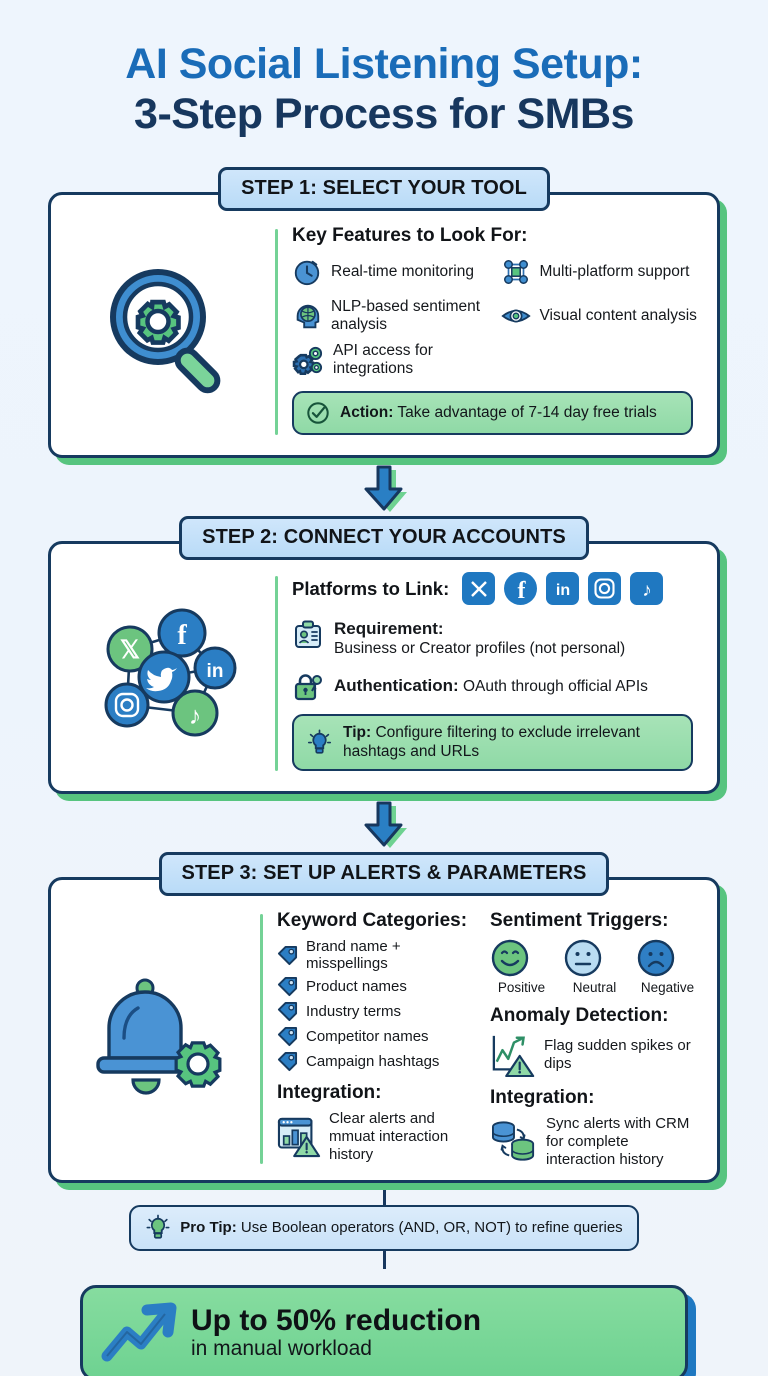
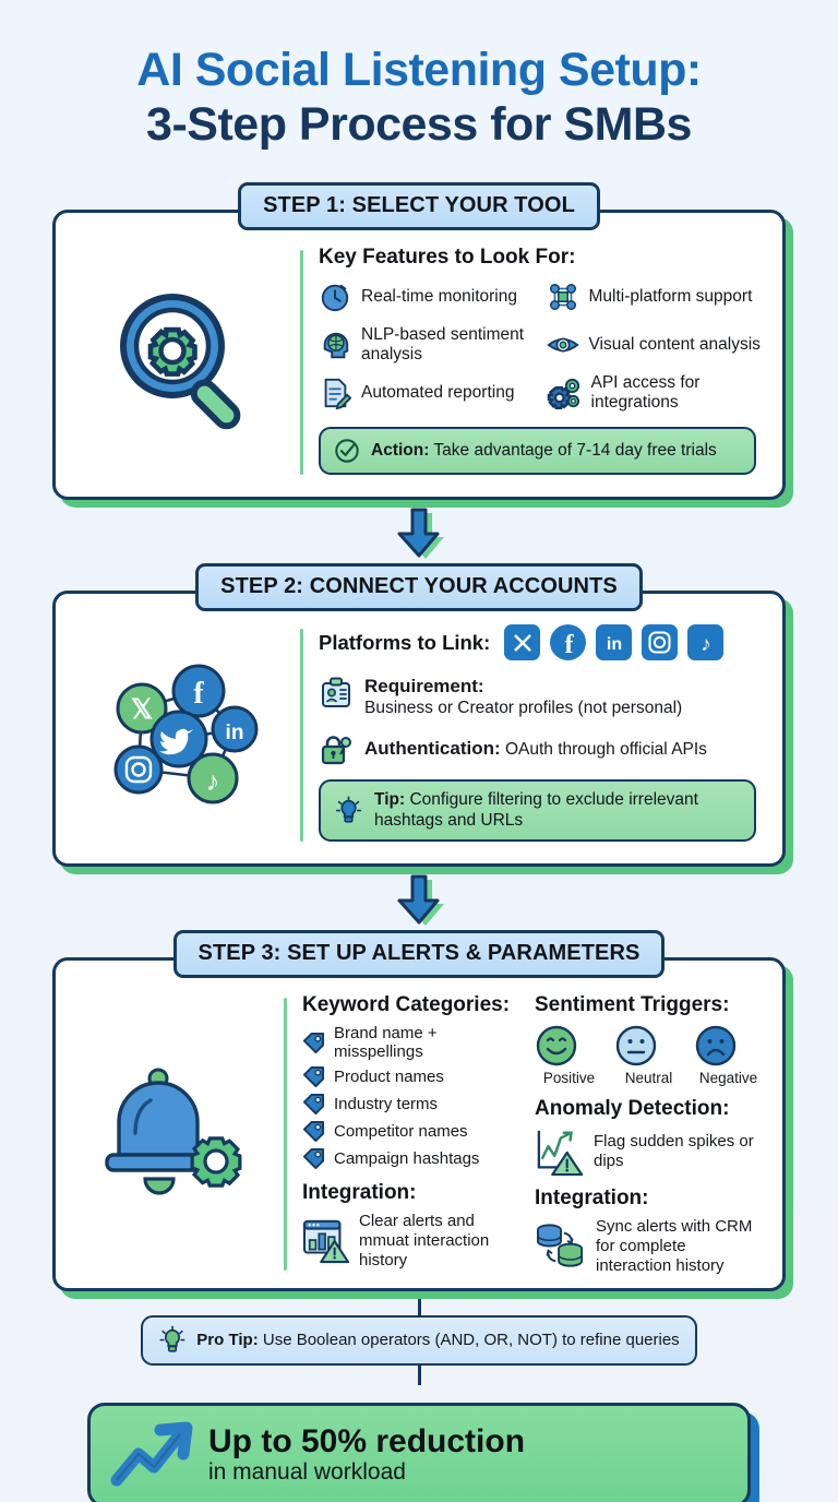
  AI Social Listening Setup:
  3-Step Process for SMBs
  STEP 1: SELECT YOUR TOOL
  Key Features to Look For:
  Real-time monitoring
  Multi-platform support
  NLP-based sentiment analysis
  Visual content analysis
+ Automated reporting
  API access for integrations
  Action: Take advantage of 7-14 day free trials
  STEP 2: CONNECT YOUR ACCOUNTS
  𝕏
  f
  in
  ♪
  Platforms to Link:
  f
  in
  ♪
  Requirement:
  Business or Creator profiles (not personal)
  Authentication: OAuth through official APIs
  Tip: Configure filtering to exclude irrelevant hashtags and URLs
  STEP 3: SET UP ALERTS & PARAMETERS
  Keyword Categories:
  Brand name + misspellings
  Product names
  Industry terms
  Competitor names
  Campaign hashtags
  Integration:
  Clear alerts and mmuat interaction history
  Sentiment Triggers:
  Positive
  Neutral
  Negative
  Anomaly Detection:
  Flag sudden spikes or dips
  Integration:
  Sync alerts with CRM for complete interaction history
  Pro Tip: Use Boolean operators (AND, OR, NOT) to refine queries
  Up to 50% reduction
  in manual workload
